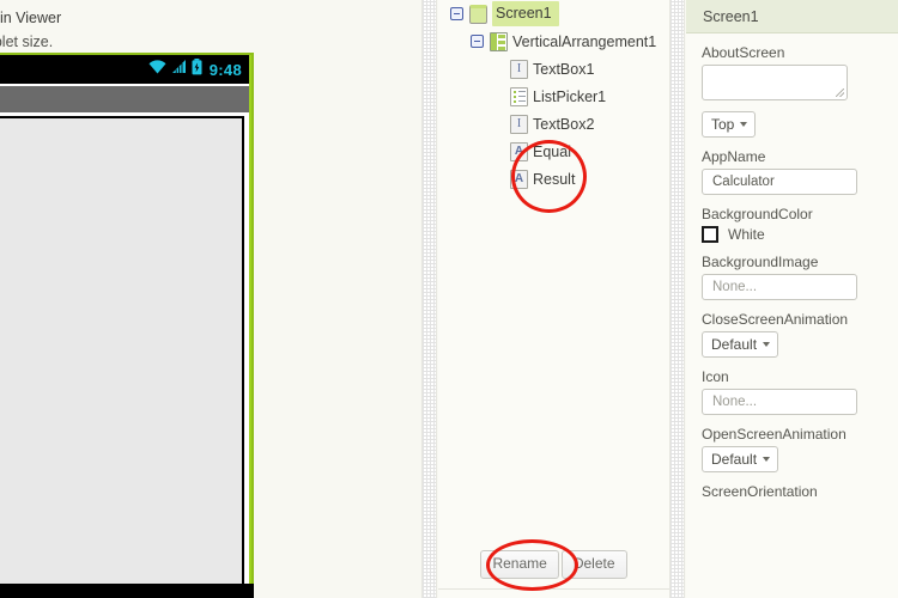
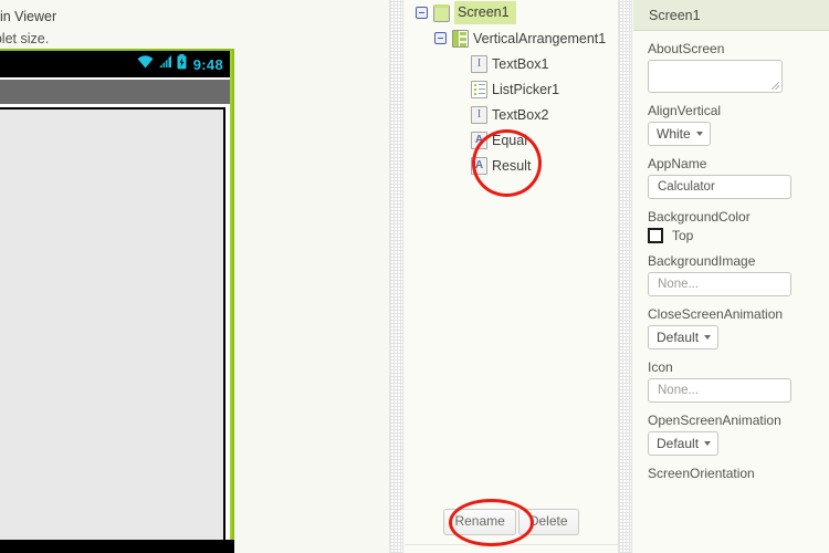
  9:48
  Screen1
  VerticalArrangement1
  I
  TextBox1
  ListPicker1
  I
  TextBox2
  A
  Equal
  A
  Result
  Rename
  Delete
  Screen1
  AboutScreen
+ AlignVertical
- Top
+ White
  AppName
  Calculator
  BackgroundColor
- White
+ Top
  BackgroundImage
  None...
  CloseScreenAnimation
  Default
  Icon
  None...
  OpenScreenAnimation
  Default
  ScreenOrientation
